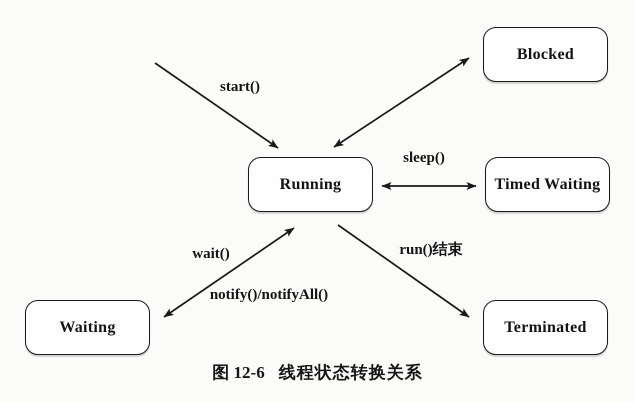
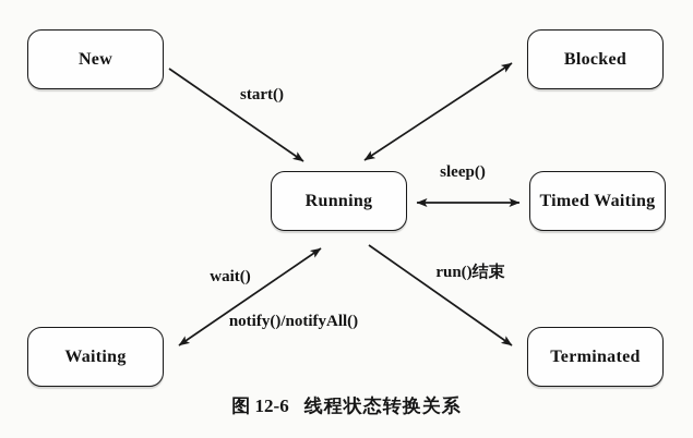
+ New
  Blocked
  Running
  Timed Waiting
  Waiting
  Terminated
  start()
  sleep()
  wait()
  notify()/notifyAll()
  run()结束
  图 12-6 线程状态转换关系
